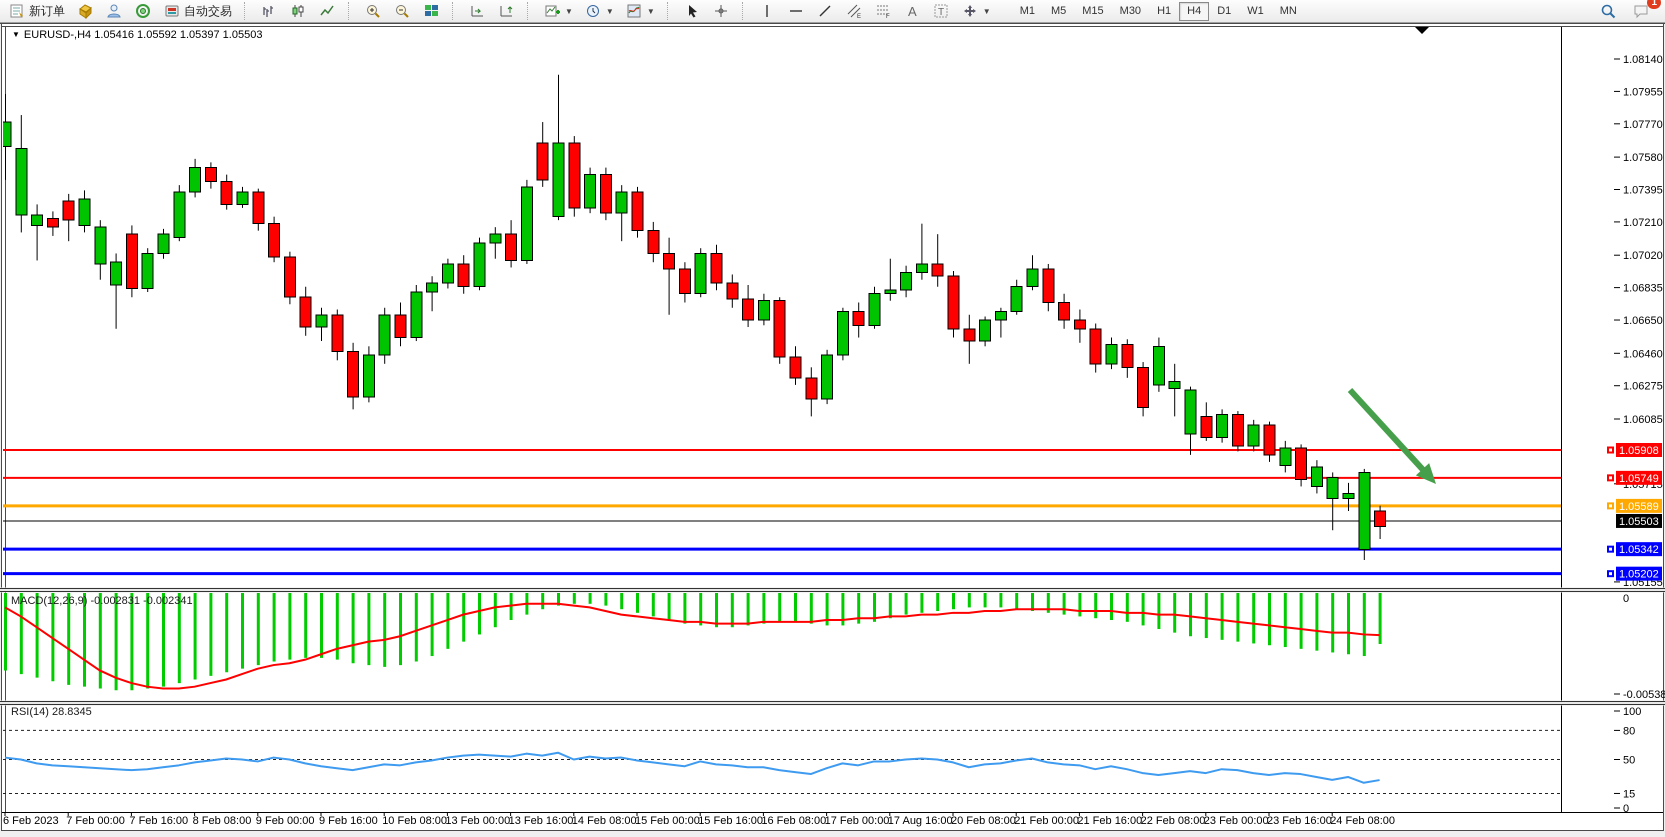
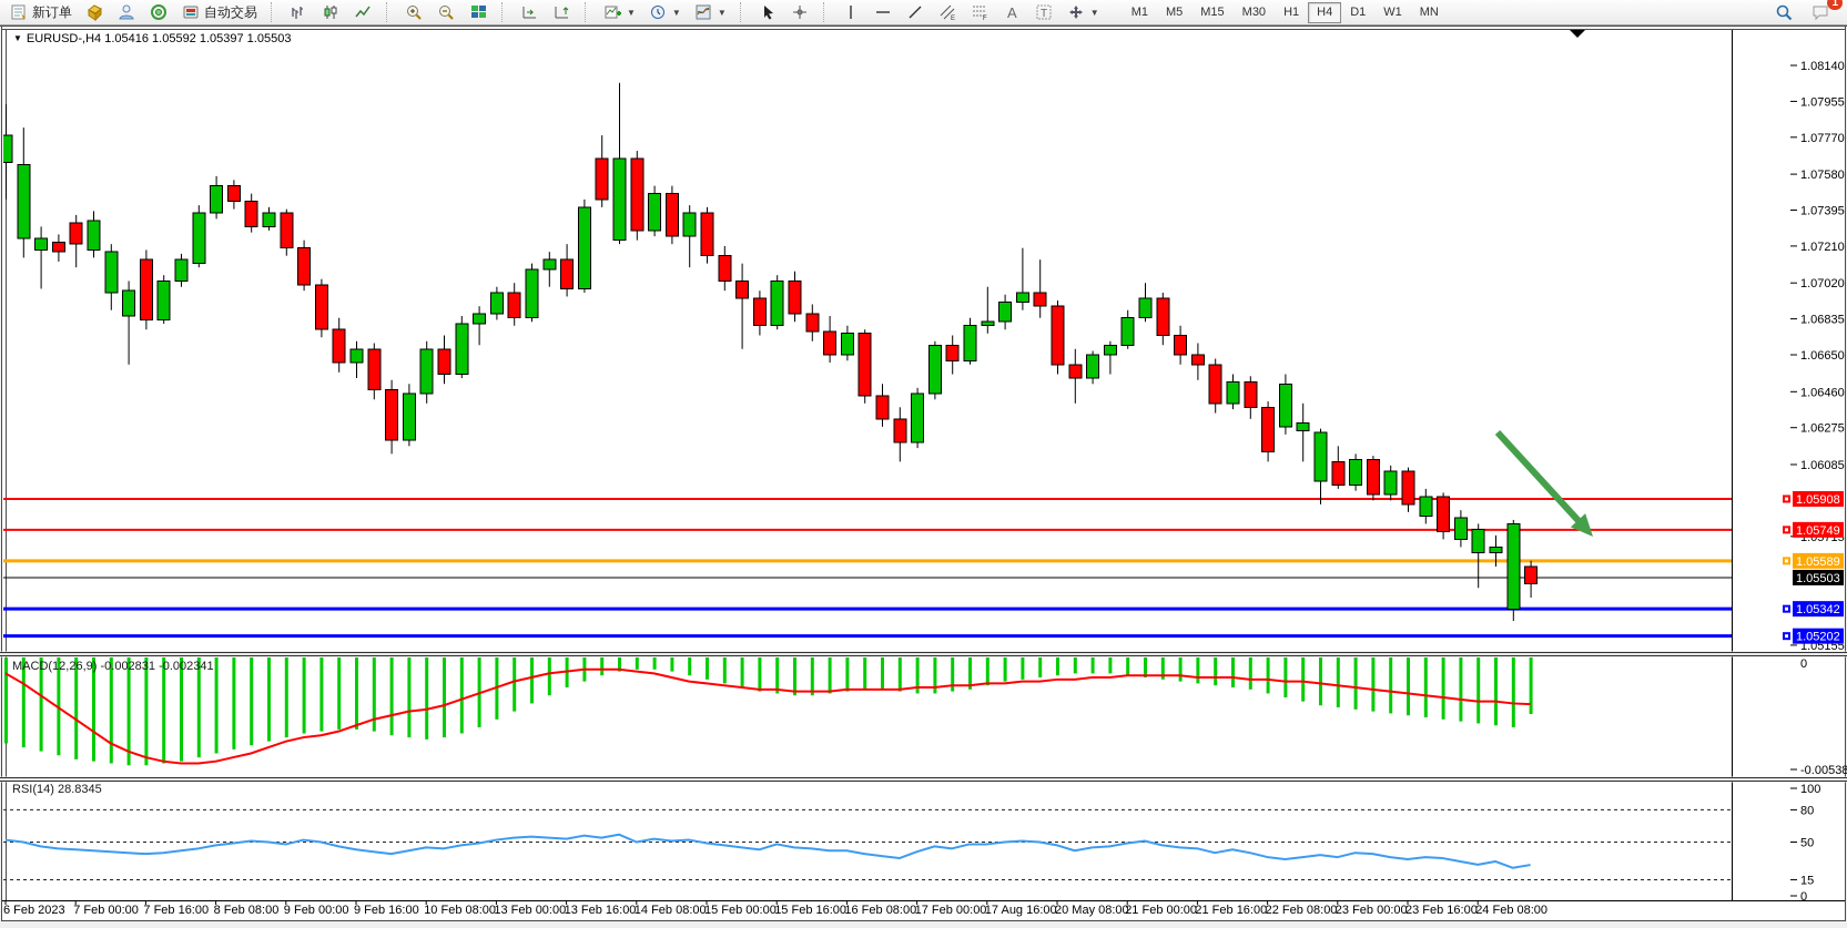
  新订单
  自动交易
  ▼
  ▼
  ▼
  A
  T
  ▼
  M1
  M5
  M15
  M30
  H1
  H4
  D1
  W1
  MN
  1
  ▼ EURUSD-,H4 1.05416 1.05592 1.05397 1.05503
  MACD(12,26,9) -0.002831 -0.002341
  RSI(14) 28.8345
  1.08140
  1.07955
  1.07770
  1.07580
  1.07395
  1.07210
  1.07020
  1.06835
  1.06650
  1.06460
  1.06275
  1.06085
  1.05155
  0
  -0.00538
  100
  80
  50
  15
  0
  1.05908
  1.05749
  1.05589
  1.05503
  1.05342
  1.05202
  6 Feb 2023
  7 Feb 00:00
  7 Feb 16:00
  8 Feb 08:00
  9 Feb 00:00
  9 Feb 16:00
  10 Feb 08:00
  13 Feb 00:00
  13 Feb 16:00
  14 Feb 08:00
  15 Feb 00:00
  15 Feb 16:00
  16 Feb 08:00
  17 Feb 00:00
  17 Aug 16:00
- 20 Feb 08:00
+ 20 May 08:00
  21 Feb 00:00
  21 Feb 16:00
  22 Feb 08:00
  23 Feb 00:00
  23 Feb 16:00
  24 Feb 08:00
